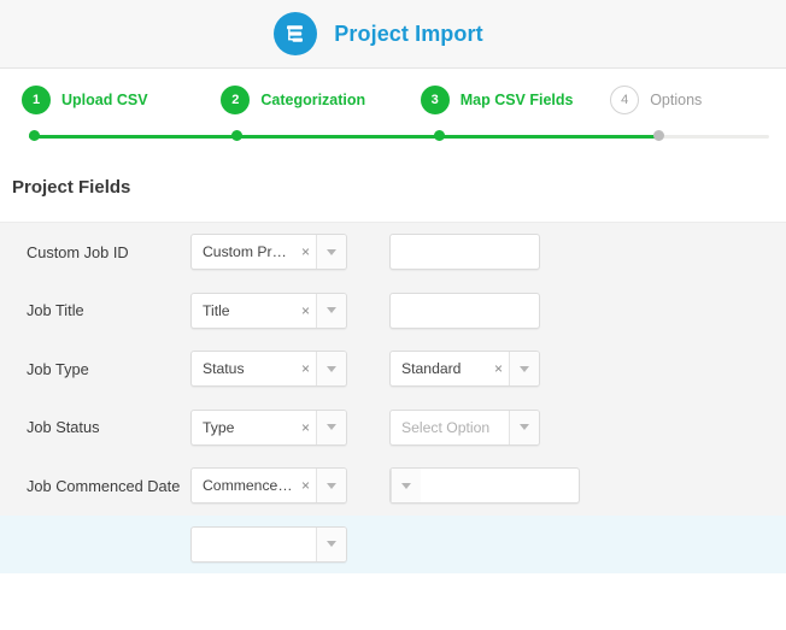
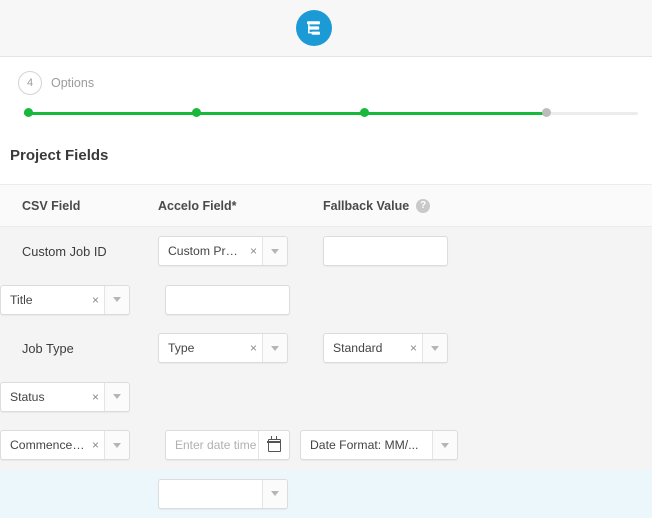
- Project Import
- 1
- Upload CSV
- 2
- Categorization
- 3
- Map CSV Fields
  4
  Options
  Project Fields
+ CSV Field
+ Accelo Field*
+ Fallback Value
+ ?
  Custom Job ID
  Custom Proje
  ×
- Job Title
  Title
  ×
  Job Type
- Status
+ Type
  ×
  Standard
  ×
- Job Status
- Type
+ Status
  ×
- Select Option
- Job Commenced Date
  ×
+ Enter date time
+ Date Format: MM/...
